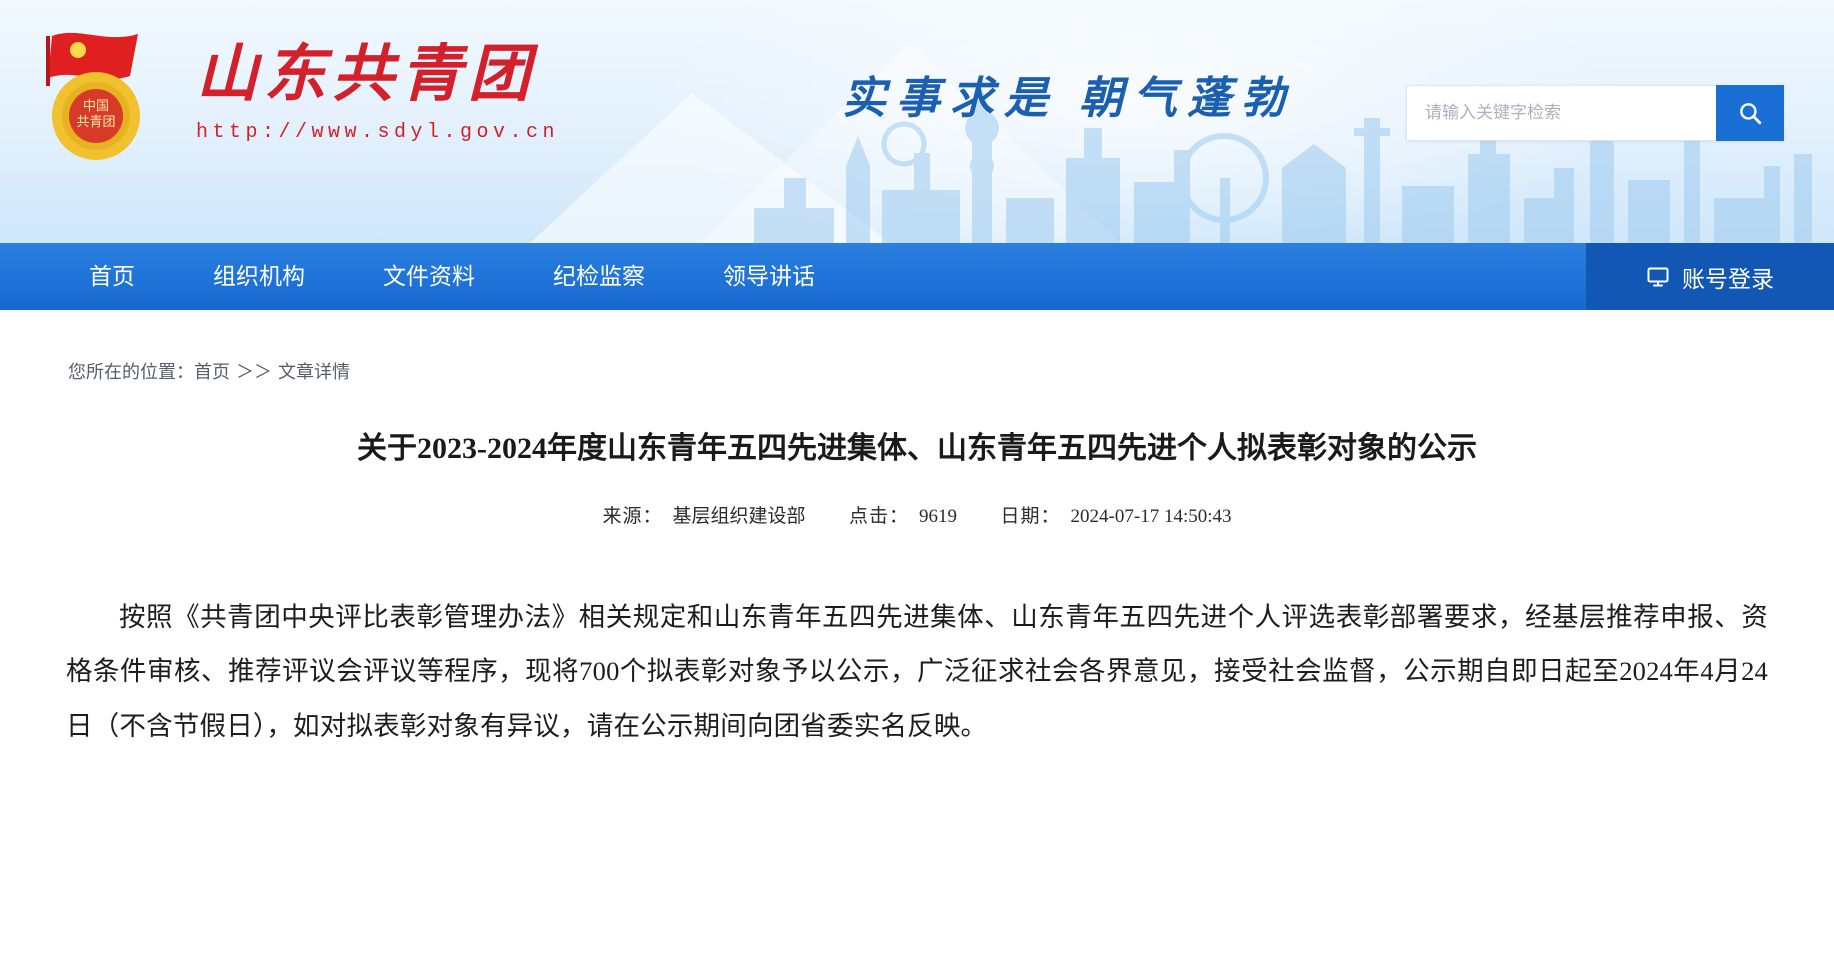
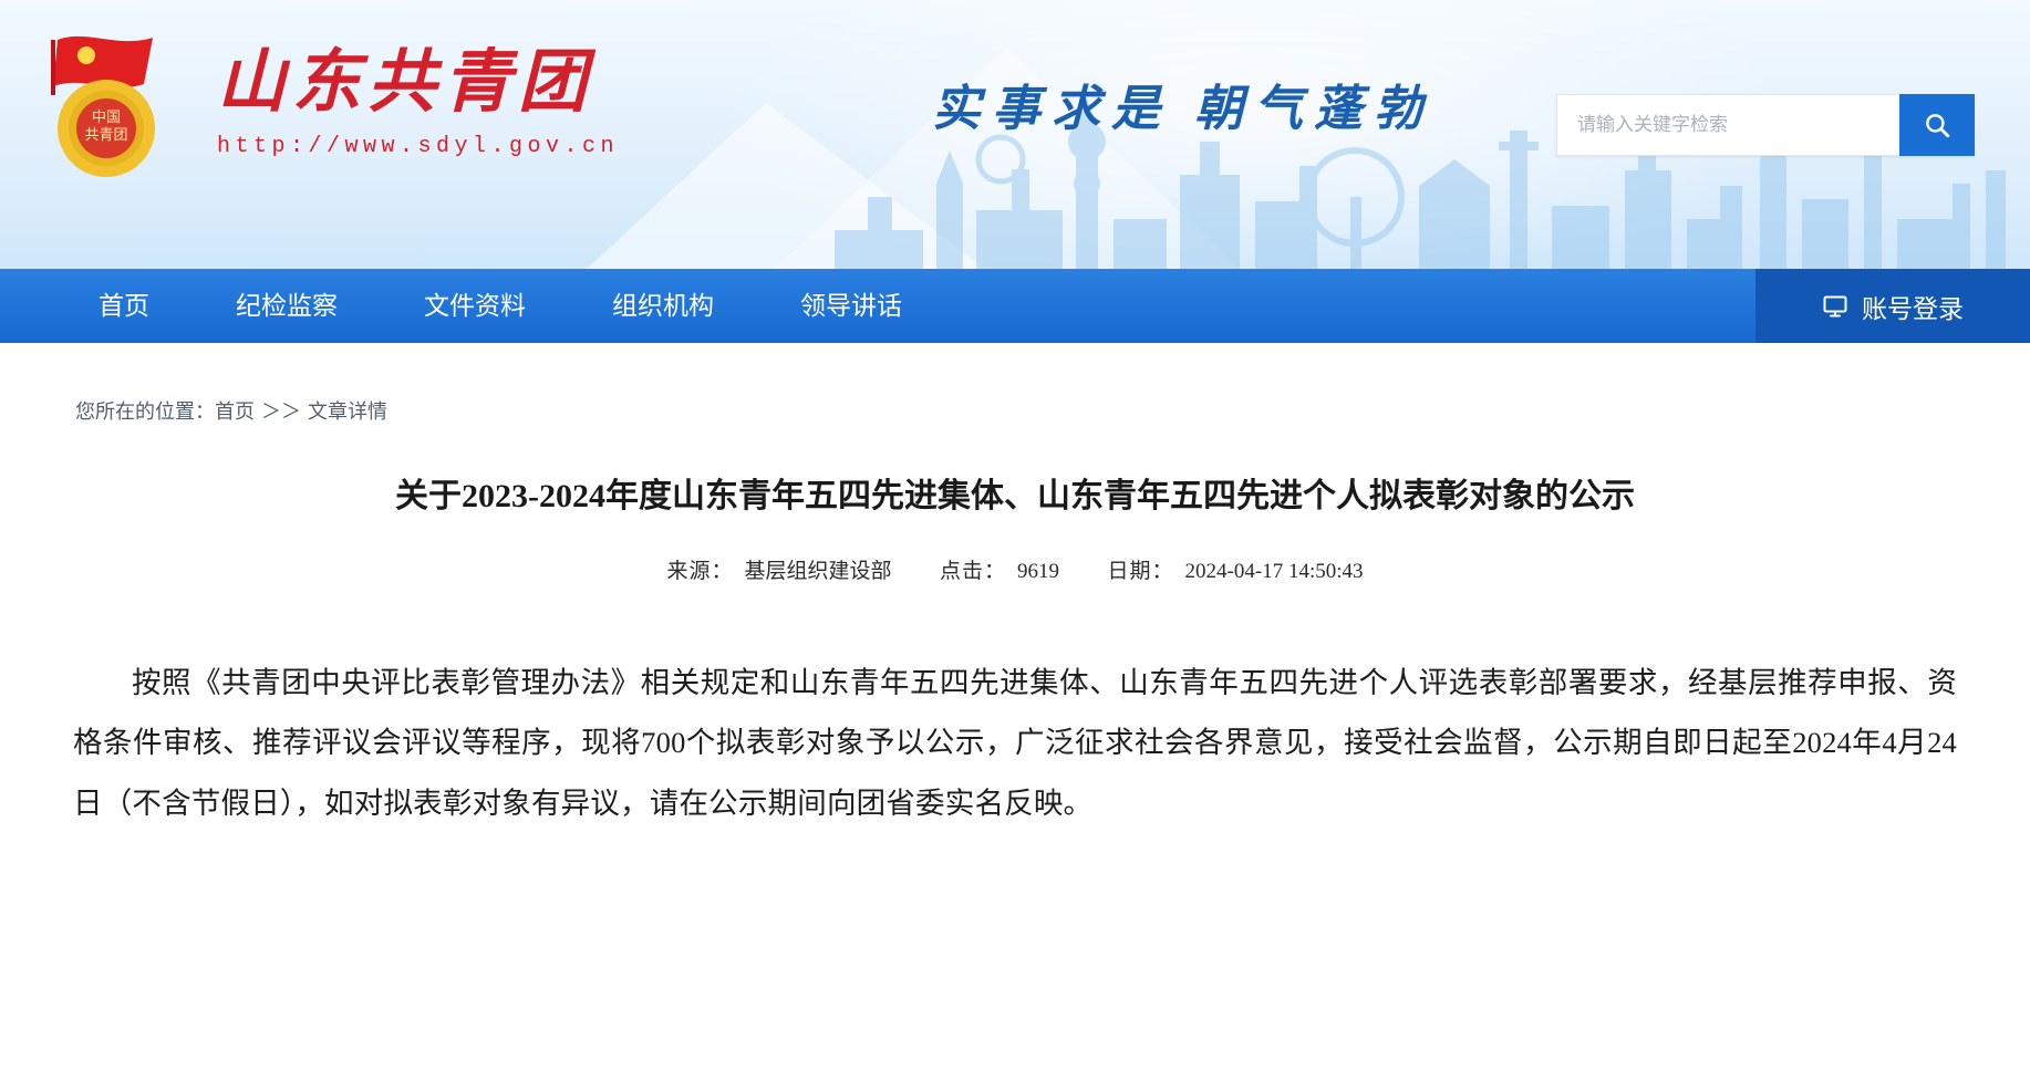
  中国
  共青团
  山东共青团
  http://www.sdyl.gov.cn
  实事求是 朝气蓬勃
  请输入关键字检索
  首页
- 组织机构
+ 纪检监察
  文件资料
- 纪检监察
+ 组织机构
  领导讲话
  账号登录
  您所在的位置：首页 ＞＞ 文章详情
  关于2023-2024年度山东青年五四先进集体、山东青年五四先进个人拟表彰对象的公示
- 来源： 基层组织建设部 点击： 9619 日期： 2024-07-17 14:50:43
+ 来源： 基层组织建设部 点击： 9619 日期： 2024-04-17 14:50:43
  按照《共青团中央评比表彰管理办法》相关规定和山东青年五四先进集体、山东青年五四先进个人评选表彰部署要求，经基层推荐申报、资格条件审核、推荐评议会评议等程序，现将700个拟表彰对象予以公示，广泛征求社会各界意见，接受社会监督，公示期自即日起至2024年4月24日（不含节假日），如对拟表彰对象有异议，请在公示期间向团省委实名反映。
